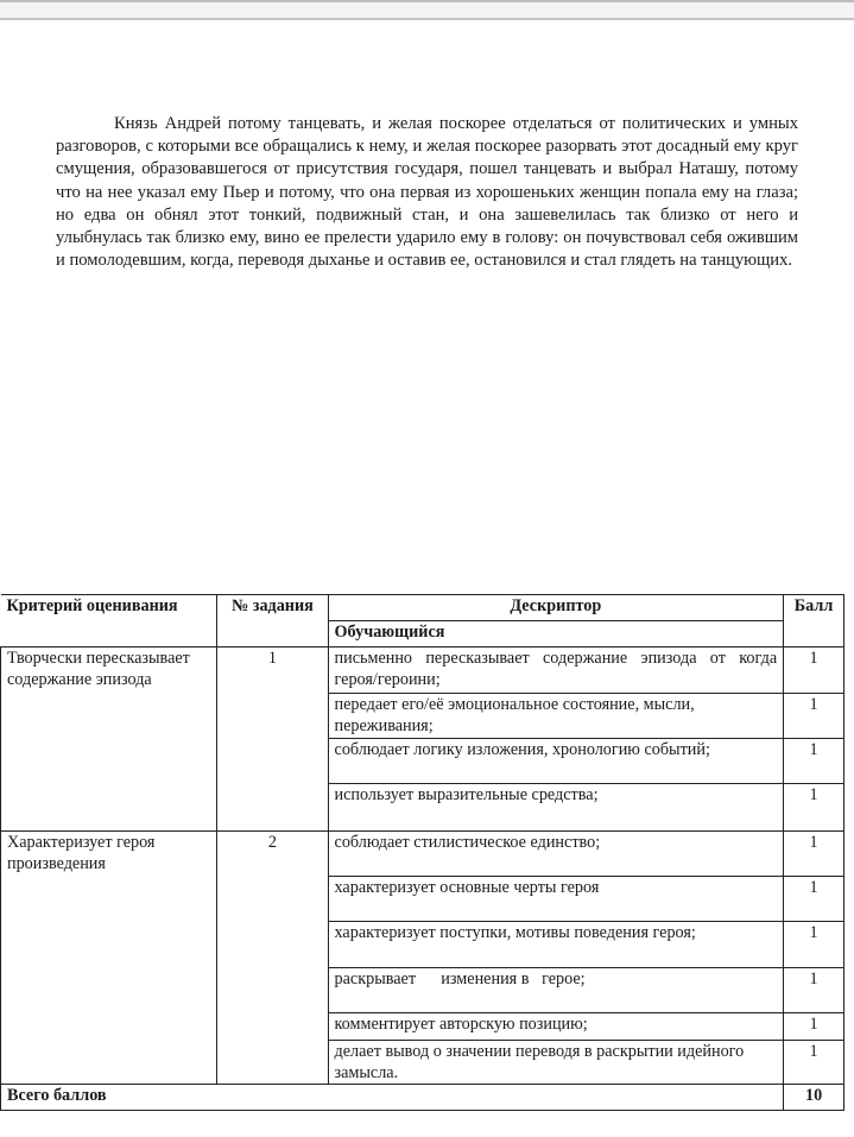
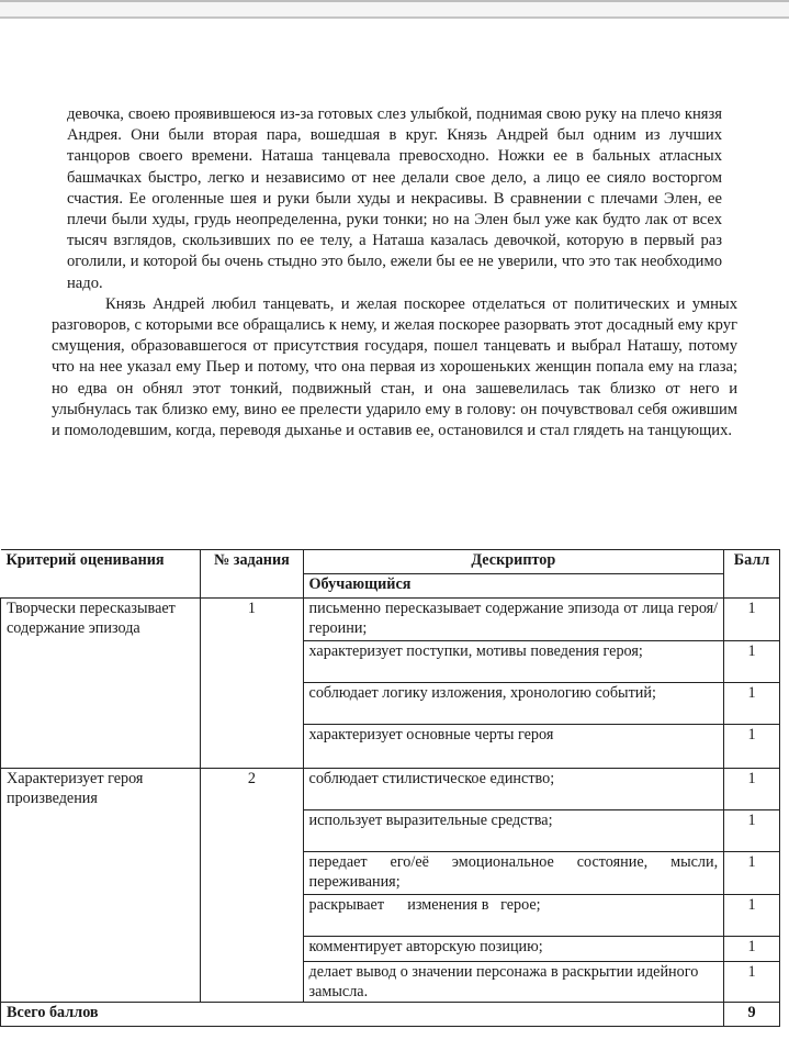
+ девочка, своею проявившеюся из-за готовых слез улыбкой, поднимая свою руку на плечо князя Андрея. Они были вторая пара, вошедшая в круг. Князь Андрей был одним из лучших танцоров своего времени. Наташа танцевала превосходно. Ножки ее в бальных атласных башмачках быстро, легко и независимо от нее делали свое дело, а лицо ее сияло восторгом счастия. Ее оголенные шея и руки были худы и некрасивы. В сравнении с плечами Элен, ее плечи были худы, грудь неопределенна, руки тонки; но на Элен был уже как будто лак от всех тысяч взглядов, скользивших по ее телу, а Наташа казалась девочкой, которую в первый раз оголили, и которой бы очень стыдно это было, ежели бы ее не уверили, что это так необходимо надо.
- Князь Андрей потому танцевать, и желая поскорее отделаться от политических и умных разговоров, с которыми все обращались к нему, и желая поскорее разорвать этот досадный ему круг смущения, образовавшегося от присутствия государя, пошел танцевать и выбрал Наташу, потому что на нее указал ему Пьер и потому, что она первая из хорошеньких женщин попала ему на глаза; но едва он обнял этот тонкий, подвижный стан, и она зашевелилась так близко от него и улыбнулась так близко ему, вино ее прелести ударило ему в голову: он почувствовал себя ожившим и помолодевшим, когда, переводя дыханье и оставив ее, остановился и стал глядеть на танцующих.
+ Князь Андрей любил танцевать, и желая поскорее отделаться от политических и умных разговоров, с которыми все обращались к нему, и желая поскорее разорвать этот досадный ему круг смущения, образовавшегося от присутствия государя, пошел танцевать и выбрал Наташу, потому что на нее указал ему Пьер и потому, что она первая из хорошеньких женщин попала ему на глаза; но едва он обнял этот тонкий, подвижный стан, и она зашевелилась так близко от него и улыбнулась так близко ему, вино ее прелести ударило ему в голову: он почувствовал себя ожившим и помолодевшим, когда, переводя дыханье и оставив ее, остановился и стал глядеть на танцующих.
  Критерий оценивания	№ задания	Дескриптор	Балл
  Обучающийся
- Творчески пересказывает содержание эпизода	1	письменно пересказывает содержание эпизода от когда героя/героини;	1
+ Творчески пересказывает содержание эпизода	1	письменно пересказывает содержание эпизода от лица героя/героини;	1
- передает его/её эмоциональное состояние, мысли, переживания;	1
+ характеризует поступки, мотивы поведения героя;	1
  соблюдает логику изложения, хронологию событий;	1
- использует выразительные средства;	1
+ характеризует основные черты героя	1
  Характеризует героя произведения	2	соблюдает стилистическое единство;	1
- характеризует основные черты героя	1
+ использует выразительные средства;	1
- характеризует поступки, мотивы поведения героя;	1
+ передает его/её эмоциональное состояние, мысли, переживания;	1
  раскрывает изменения в герое;	1
  комментирует авторскую позицию;	1
- делает вывод о значении переводя в раскрытии идейного замысла.	1
+ делает вывод о значении персонажа в раскрытии идейного замысла.	1
- Всего баллов	10
+ Всего баллов	9
